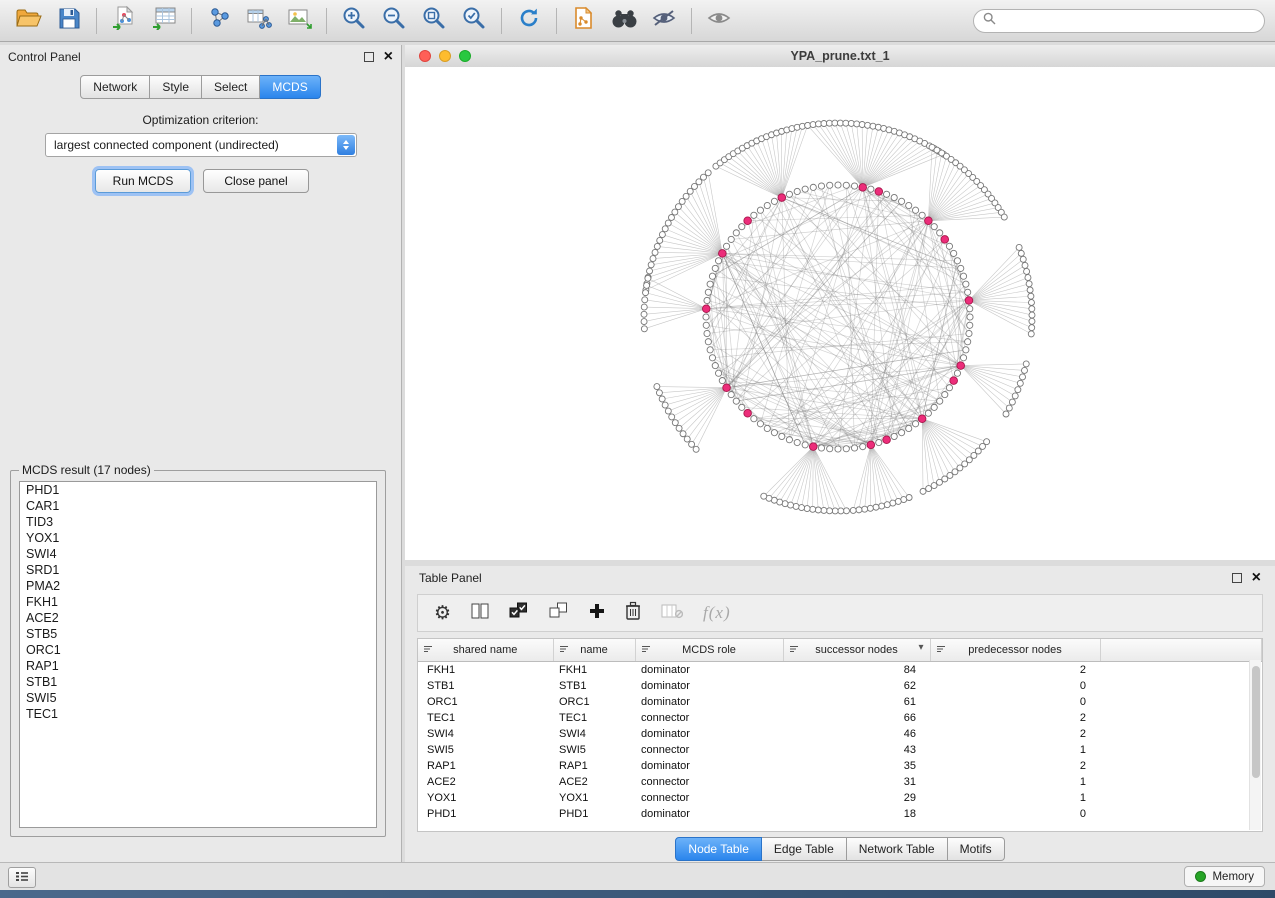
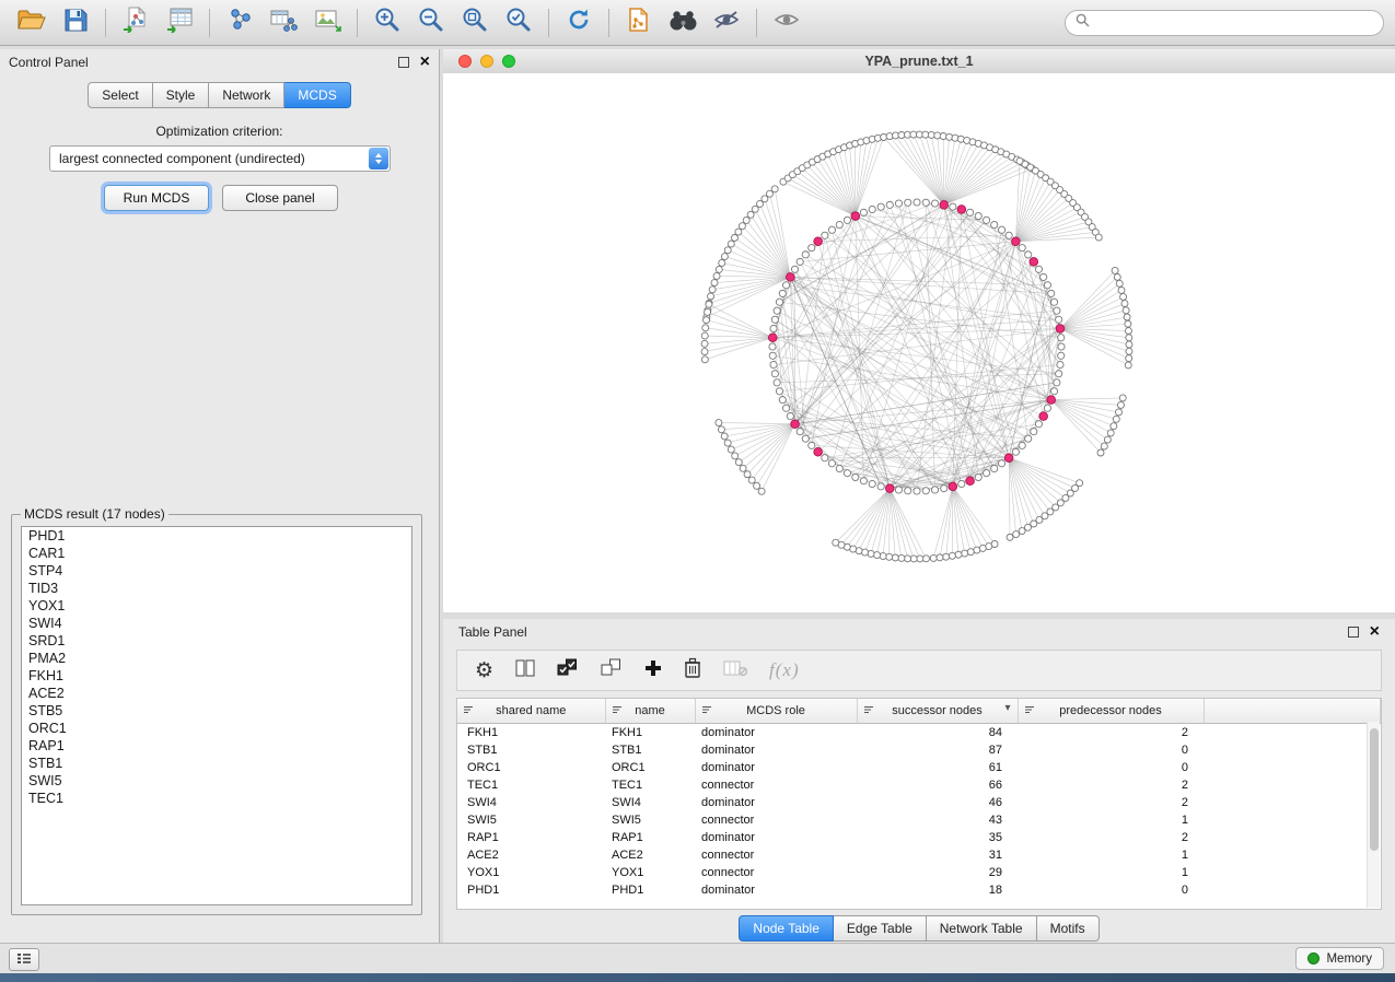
  Control Panel
  ×
- Network
+ Select
  Style
- Select
+ Network
  MCDS
  Optimization criterion:
  largest connected component (undirected)
  Run MCDS
  Close panel
  MCDS result (17 nodes)
  PHD1
  CAR1
+ STP4
  TID3
  YOX1
  SWI4
  SRD1
  PMA2
  FKH1
  ACE2
  STB5
  ORC1
  RAP1
  STB1
  SWI5
  TEC1
  YPA_prune.txt_1
  Table Panel
  ×
  ⚙
  f(x)
  shared name	name	MCDS role	successor nodes ▾	predecessor nodes
  FKH1	FKH1	dominator	84	2
- STB1	STB1	dominator	62	0
+ STB1	STB1	dominator	87	0
  ORC1	ORC1	dominator	61	0
  TEC1	TEC1	connector	66	2
  SWI4	SWI4	dominator	46	2
  SWI5	SWI5	connector	43	1
  RAP1	RAP1	dominator	35	2
  ACE2	ACE2	connector	31	1
  YOX1	YOX1	connector	29	1
  PHD1	PHD1	dominator	18	0
  Node Table
  Edge Table
  Network Table
  Motifs
  Memory
